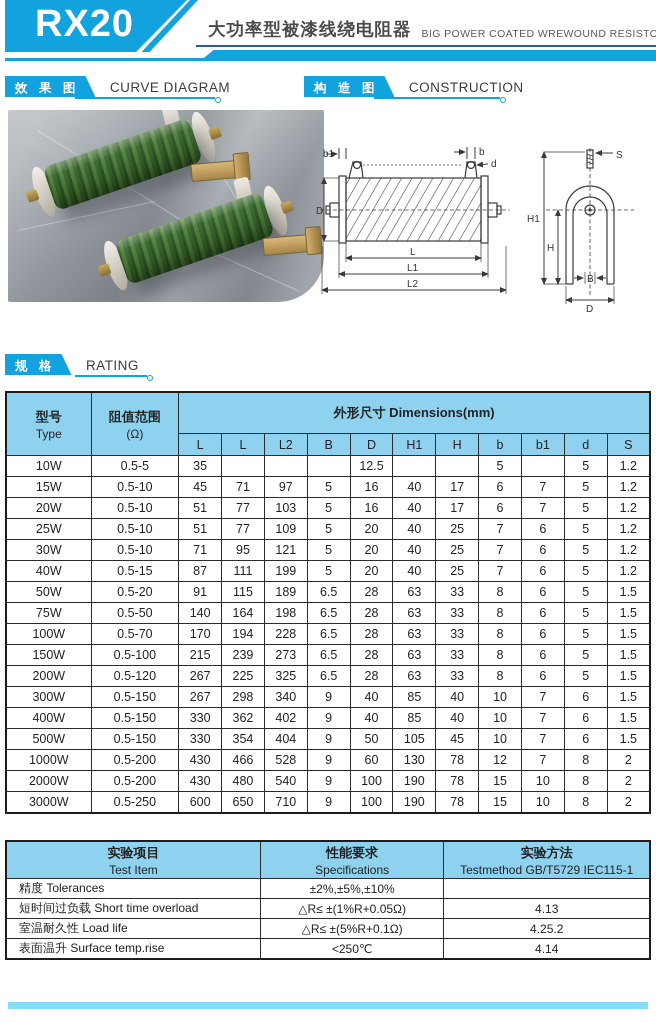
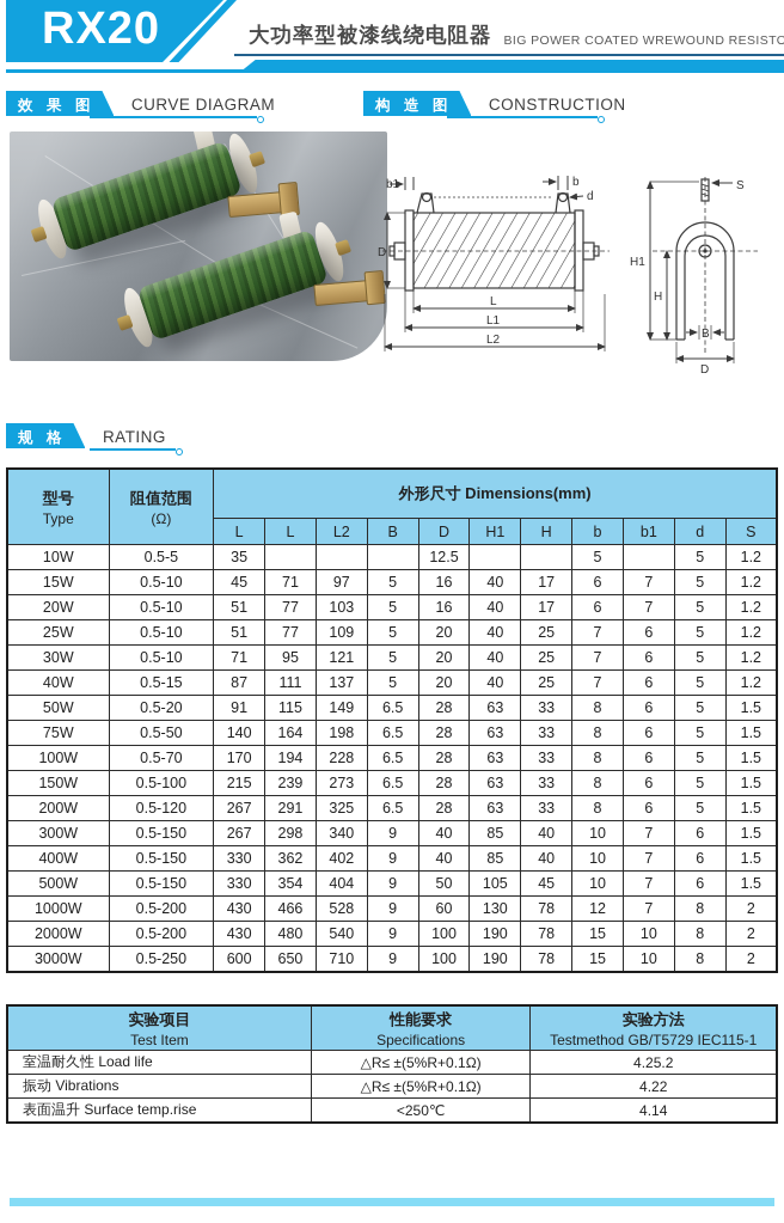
  RX20
  大功率型被漆线绕电阻器
  BIG POWER COATED WREWOUND RESISTO
  效 果 图 CURVE DIAGRAM
  构 造 图 CONSTRUCTION
  规 格 RATING
  b1
  b
  d
  D
  L
  L1
  L2
  S
  H1
  H
  B
  D
  型号 Type	阻值范围 (Ω)	外形尺寸 Dimensions(mm)
  L	L	L2	B	D	H1	H	b	b1	d	S
  10W	0.5-5	35				12.5			5		5	1.2
  15W	0.5-10	45	71	97	5	16	40	17	6	7	5	1.2
  20W	0.5-10	51	77	103	5	16	40	17	6	7	5	1.2
  25W	0.5-10	51	77	109	5	20	40	25	7	6	5	1.2
  30W	0.5-10	71	95	121	5	20	40	25	7	6	5	1.2
- 40W	0.5-15	87	111	199	5	20	40	25	7	6	5	1.2
+ 40W	0.5-15	87	111	137	5	20	40	25	7	6	5	1.2
- 50W	0.5-20	91	115	189	6.5	28	63	33	8	6	5	1.5
+ 50W	0.5-20	91	115	149	6.5	28	63	33	8	6	5	1.5
  75W	0.5-50	140	164	198	6.5	28	63	33	8	6	5	1.5
  100W	0.5-70	170	194	228	6.5	28	63	33	8	6	5	1.5
  150W	0.5-100	215	239	273	6.5	28	63	33	8	6	5	1.5
- 200W	0.5-120	267	225	325	6.5	28	63	33	8	6	5	1.5
+ 200W	0.5-120	267	291	325	6.5	28	63	33	8	6	5	1.5
  300W	0.5-150	267	298	340	9	40	85	40	10	7	6	1.5
  400W	0.5-150	330	362	402	9	40	85	40	10	7	6	1.5
  500W	0.5-150	330	354	404	9	50	105	45	10	7	6	1.5
  1000W	0.5-200	430	466	528	9	60	130	78	12	7	8	2
  2000W	0.5-200	430	480	540	9	100	190	78	15	10	8	2
  3000W	0.5-250	600	650	710	9	100	190	78	15	10	8	2
  实验项目 Test Item	性能要求 Specifications	实验方法 Testmethod GB/T5729 IEC115-1
- 精度 Tolerances	±2%,±5%,±10%
- 短时间过负载 Short time overload	△R≤ ±(1%R+0.05Ω)	4.13
  室温耐久性 Load life	△R≤ ±(5%R+0.1Ω)	4.25.2
+ 振动 Vibrations	△R≤ ±(5%R+0.1Ω)	4.22
  表面温升 Surface temp.rise	<250℃	4.14
